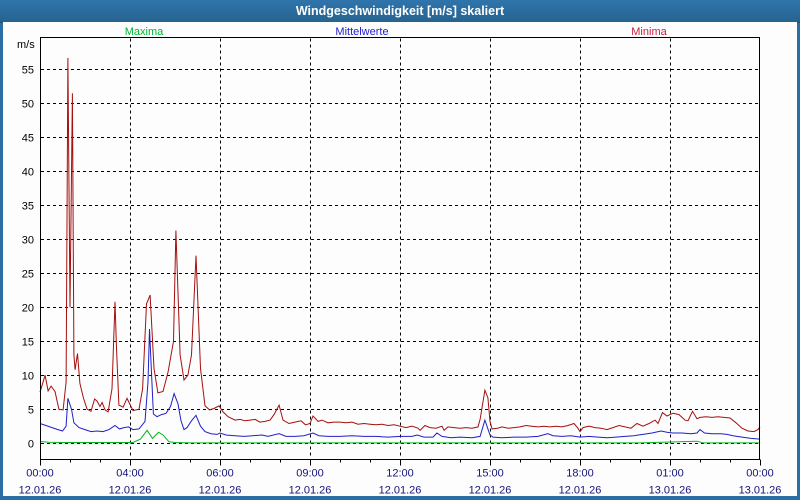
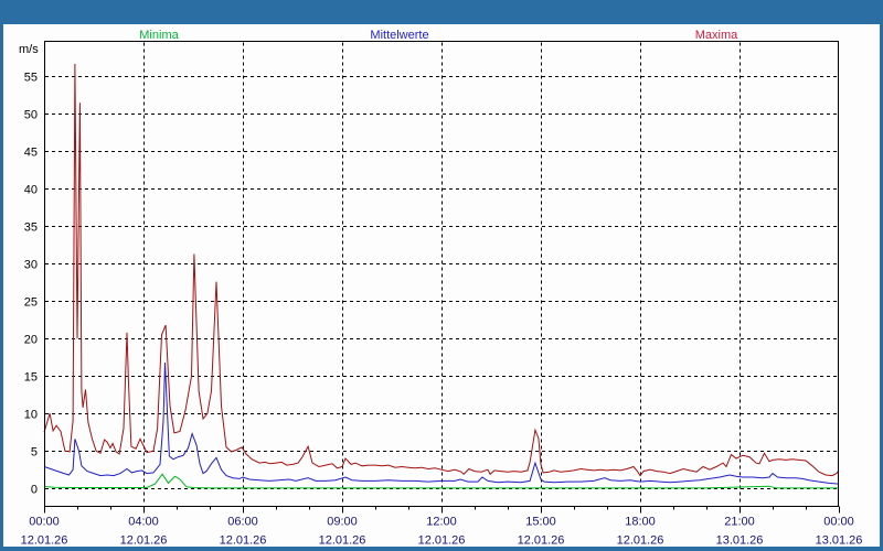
- Windgeschwindigkeit [m/s] skaliert
- Maxima
+ Minima
  Mittelwerte
- Minima
+ Maxima
  m/s
  0
  5
  10
  15
  20
  25
  30
  35
  40
  45
  50
  55
  00:00
  12.01.26
  04:00
  12.01.26
  06:00
  12.01.26
  09:00
  12.01.26
  12:00
  12.01.26
  15:00
  12.01.26
  18:00
  12.01.26
- 01:00
+ 21:00
  13.01.26
  00:00
  13.01.26
